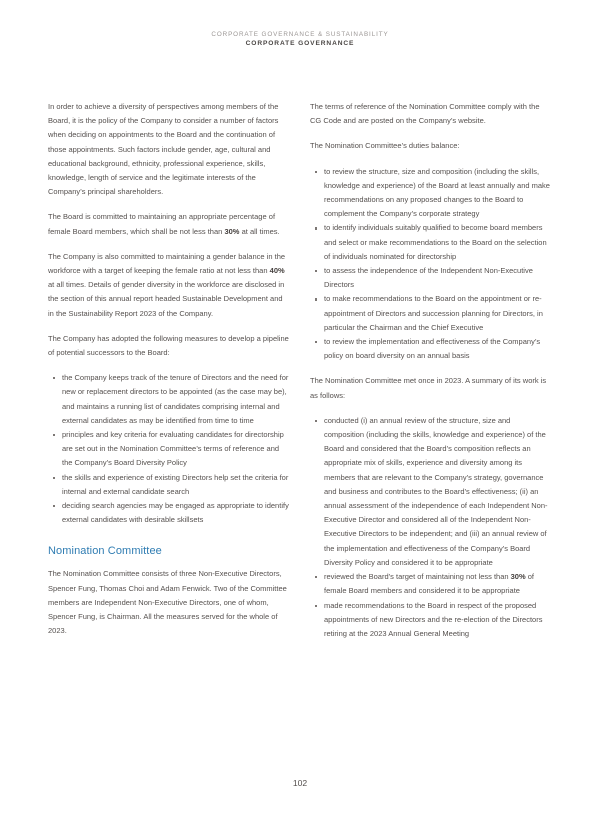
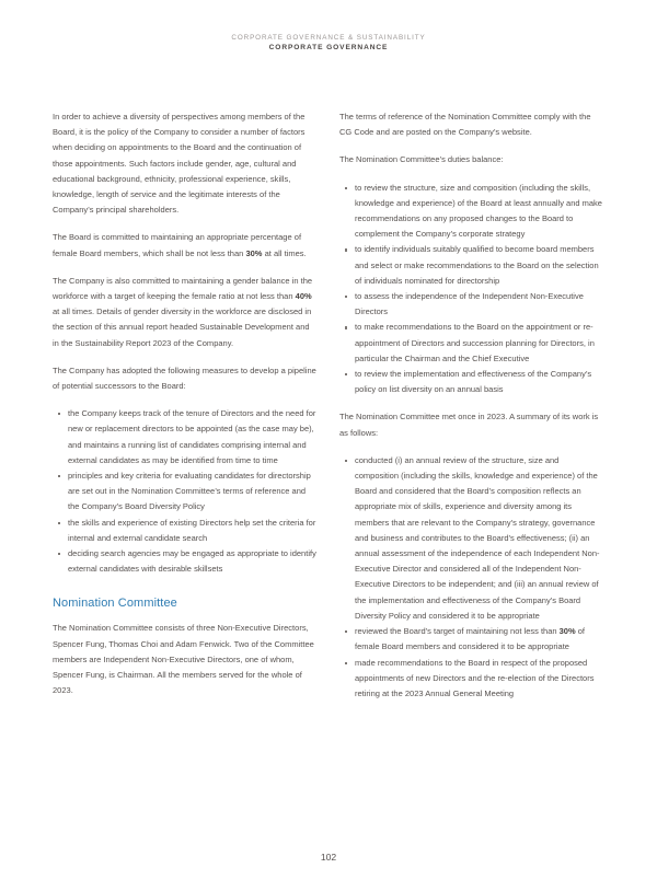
  In order to achieve a diversity of perspectives among members of the Board, it is the policy of the Company to consider a number of factors when deciding on appointments to the Board and the continuation of those appointments. Such factors include gender, age, cultural and educational background, ethnicity, professional experience, skills, knowledge, length of service and the legitimate interests of the Company’s principal shareholders.
  The Board is committed to maintaining an appropriate percentage of female Board members, which shall be not less than 30% at all times.
  The Company is also committed to maintaining a gender balance in the workforce with a target of keeping the female ratio at not less than 40% at all times. Details of gender diversity in the workforce are disclosed in the section of this annual report headed Sustainable Development and in the Sustainability Report 2023 of the Company.
  The Company has adopted the following measures to develop a pipeline of potential successors to the Board:
  the Company keeps track of the tenure of Directors and the need for new or replacement directors to be appointed (as the case may be), and maintains a running list of candidates comprising internal and external candidates as may be identified from time to time
  principles and key criteria for evaluating candidates for directorship are set out in the Nomination Committee’s terms of reference and the Company’s Board Diversity Policy
  the skills and experience of existing Directors help set the criteria for internal and external candidate search
  deciding search agencies may be engaged as appropriate to identify external candidates with desirable skillsets
  Nomination Committee
- The Nomination Committee consists of three Non-Executive Directors, Spencer Fung, Thomas Choi and Adam Fenwick. Two of the Committee members are Independent Non-Executive Directors, one of whom, Spencer Fung, is Chairman. All the measures served for the whole of 2023.
+ The Nomination Committee consists of three Non-Executive Directors, Spencer Fung, Thomas Choi and Adam Fenwick. Two of the Committee members are Independent Non-Executive Directors, one of whom, Spencer Fung, is Chairman. All the members served for the whole of 2023.
  The terms of reference of the Nomination Committee comply with the CG Code and are posted on the Company’s website.
  The Nomination Committee’s duties balance:
  to review the structure, size and composition (including the skills, knowledge and experience) of the Board at least annually and make recommendations on any proposed changes to the Board to complement the Company’s corporate strategy
  to identify individuals suitably qualified to become board members and select or make recommendations to the Board on the selection of individuals nominated for directorship
  to assess the independence of the Independent Non-Executive Directors
  to make recommendations to the Board on the appointment or re-appointment of Directors and succession planning for Directors, in particular the Chairman and the Chief Executive
- to review the implementation and effectiveness of the Company’s policy on board diversity on an annual basis
+ to review the implementation and effectiveness of the Company’s policy on list diversity on an annual basis
  The Nomination Committee met once in 2023. A summary of its work is as follows:
  conducted (i) an annual review of the structure, size and composition (including the skills, knowledge and experience) of the Board and considered that the Board’s composition reflects an appropriate mix of skills, experience and diversity among its members that are relevant to the Company’s strategy, governance and business and contributes to the Board’s effectiveness; (ii) an annual assessment of the independence of each Independent Non-Executive Director and considered all of the Independent Non-Executive Directors to be independent; and (iii) an annual review of the implementation and effectiveness of the Company’s Board Diversity Policy and considered it to be appropriate
  reviewed the Board’s target of maintaining not less than 30% of female Board members and considered it to be appropriate
  made recommendations to the Board in respect of the proposed appointments of new Directors and the re-election of the Directors retiring at the 2023 Annual General Meeting
  102
